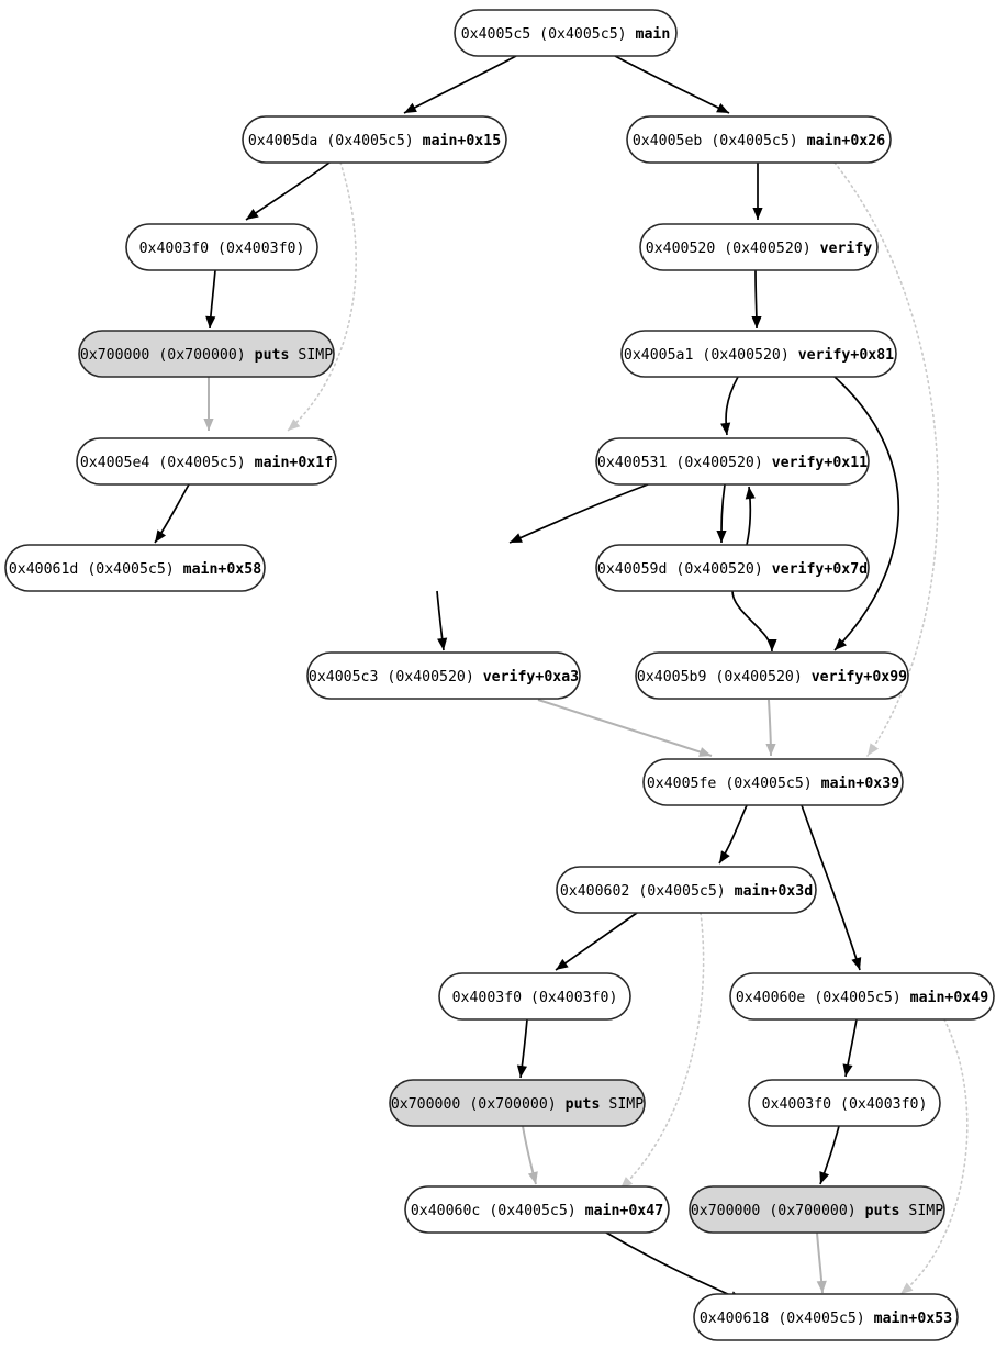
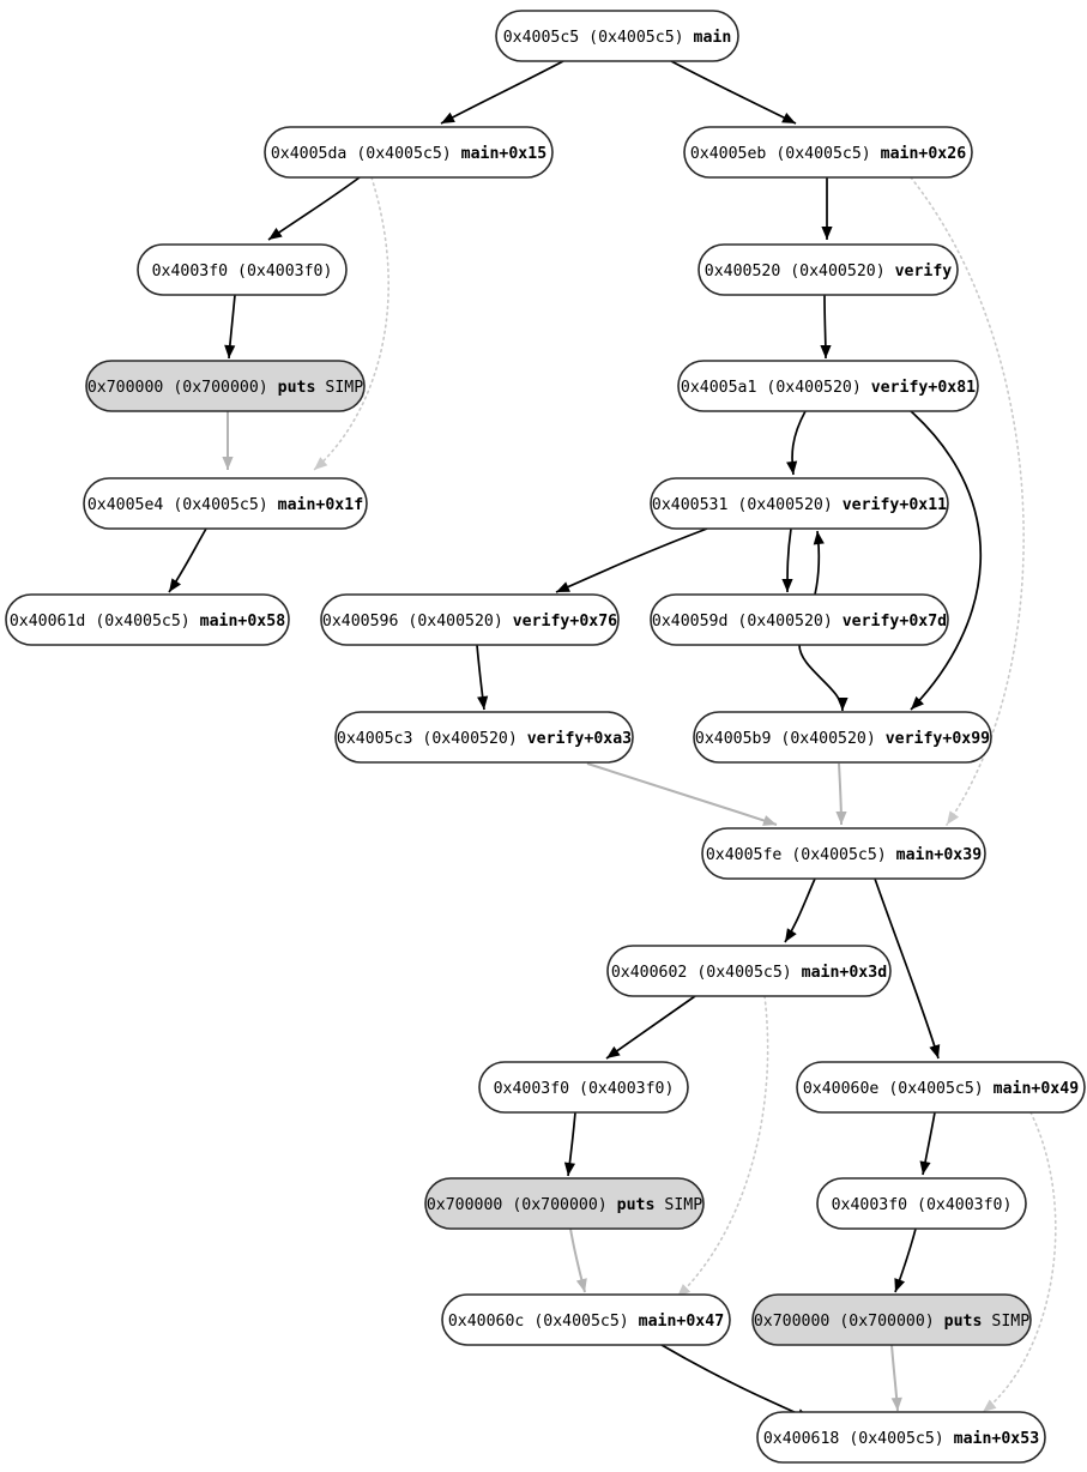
  0x4005c5 (0x4005c5) main
  0x4005da (0x4005c5) main+0x15
  0x4005eb (0x4005c5) main+0x26
  0x4003f0 (0x4003f0)
  0x400520 (0x400520) verify
  0x700000 (0x700000) puts SIMP
  0x4005a1 (0x400520) verify+0x81
  0x4005e4 (0x4005c5) main+0x1f
  0x400531 (0x400520) verify+0x11
  0x40061d (0x4005c5) main+0x58
+ 0x400596 (0x400520) verify+0x76
  0x40059d (0x400520) verify+0x7d
  0x4005c3 (0x400520) verify+0xa3
  0x4005b9 (0x400520) verify+0x99
  0x4005fe (0x4005c5) main+0x39
  0x400602 (0x4005c5) main+0x3d
  0x4003f0 (0x4003f0)
  0x40060e (0x4005c5) main+0x49
  0x700000 (0x700000) puts SIMP
  0x4003f0 (0x4003f0)
  0x40060c (0x4005c5) main+0x47
  0x700000 (0x700000) puts SIMP
  0x400618 (0x4005c5) main+0x53
